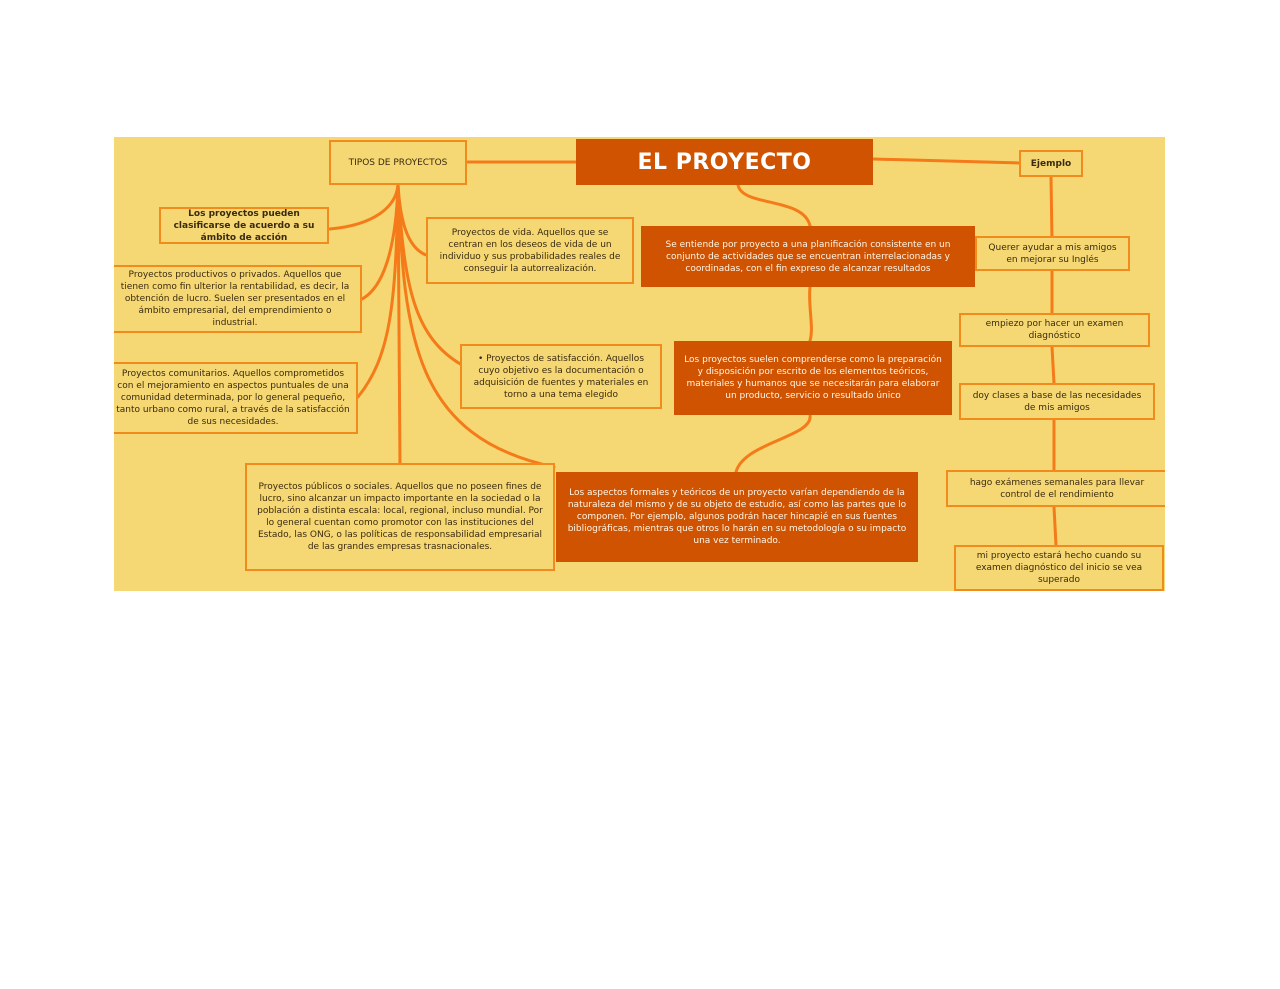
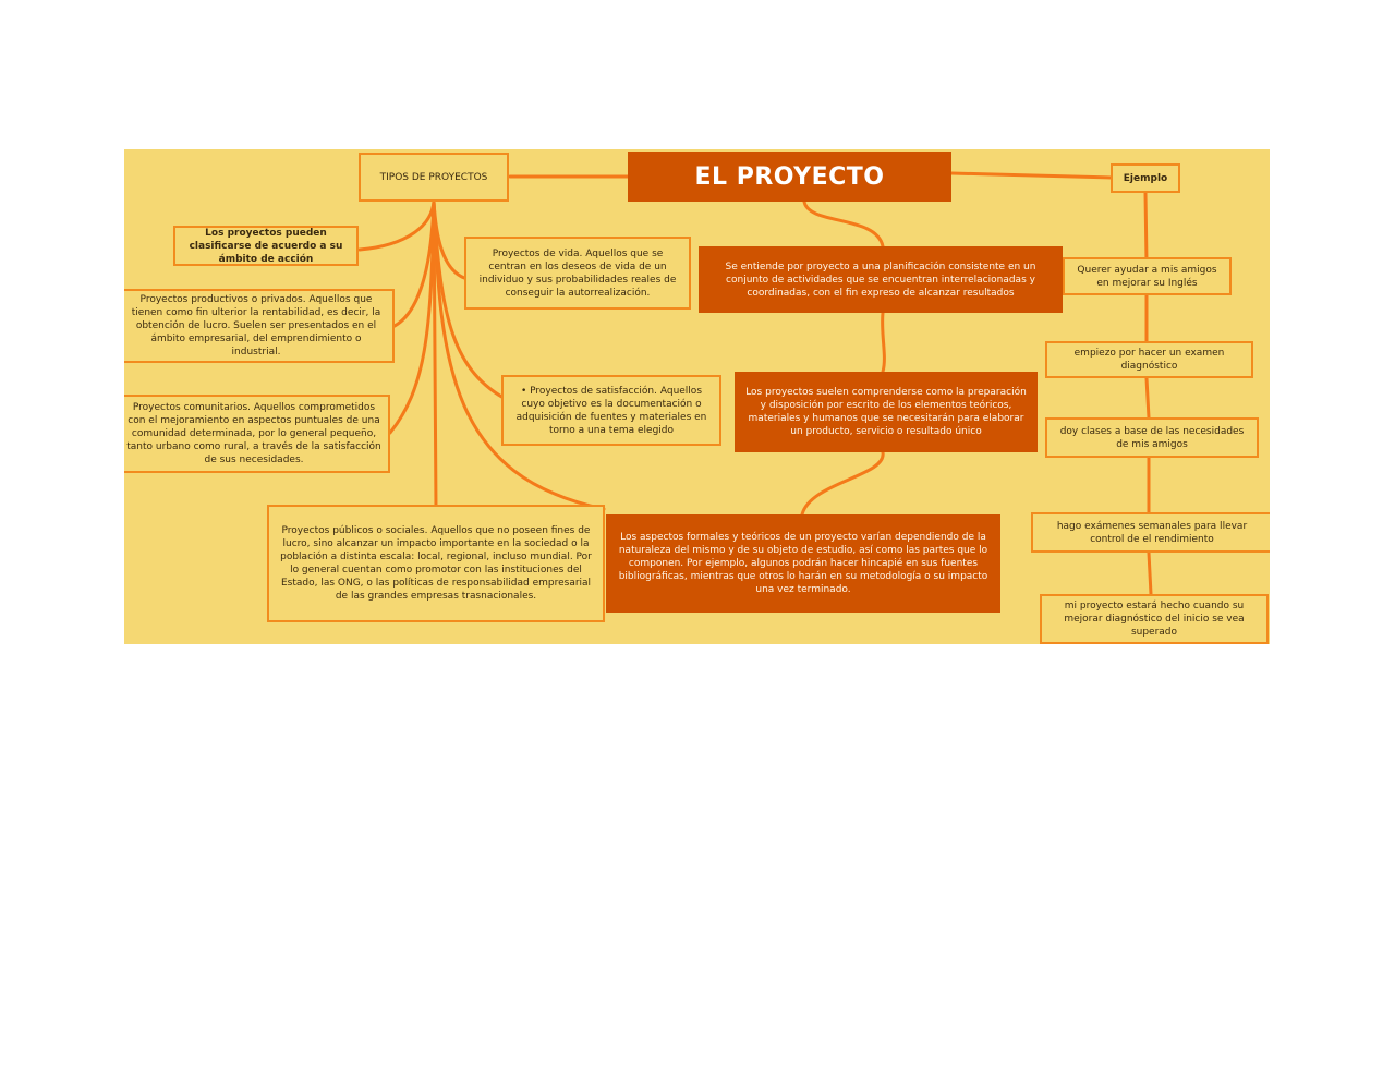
  EL PROYECTO
  TIPOS DE PROYECTOS
  Los proyectos pueden clasificarse de acuerdo a su ámbito de acción
  Proyectos de vida. Aquellos que se centran en los deseos de vida de un individuo y sus probabilidades reales de conseguir la autorrealización.
  Proyectos productivos o privados. Aquellos que tienen como fin ulterior la rentabilidad, es decir, la obtención de lucro. Suelen ser presentados en el ámbito empresarial, del emprendimiento o industrial.
  • Proyectos de satisfacción. Aquellos cuyo objetivo es la documentación o adquisición de fuentes y materiales en torno a una tema elegido
  Proyectos comunitarios. Aquellos comprometidos con el mejoramiento en aspectos puntuales de una comunidad determinada, por lo general pequeño, tanto urbano como rural, a través de la satisfacción de sus necesidades.
  Proyectos públicos o sociales. Aquellos que no poseen fines de lucro, sino alcanzar un impacto importante en la sociedad o la población a distinta escala: local, regional, incluso mundial. Por lo general cuentan como promotor con las instituciones del Estado, las ONG, o las políticas de responsabilidad empresarial de las grandes empresas trasnacionales.
  Se entiende por proyecto a una planificación consistente en un conjunto de actividades que se encuentran interrelacionadas y coordinadas, con el fin expreso de alcanzar resultados
  Los proyectos suelen comprenderse como la preparación y disposición por escrito de los elementos teóricos, materiales y humanos que se necesitarán para elaborar un producto, servicio o resultado único
  Los aspectos formales y teóricos de un proyecto varían dependiendo de la naturaleza del mismo y de su objeto de estudio, así como las partes que lo componen. Por ejemplo, algunos podrán hacer hincapié en sus fuentes bibliográficas, mientras que otros lo harán en su metodología o su impacto una vez terminado.
  Ejemplo
  Querer ayudar a mis amigos en mejorar su Inglés
  empiezo por hacer un examen diagnóstico
  doy clases a base de las necesidades de mis amigos
  hago exámenes semanales para llevar control de el rendimiento
- mi proyecto estará hecho cuando su examen diagnóstico del inicio se vea superado
+ mi proyecto estará hecho cuando su mejorar diagnóstico del inicio se vea superado
